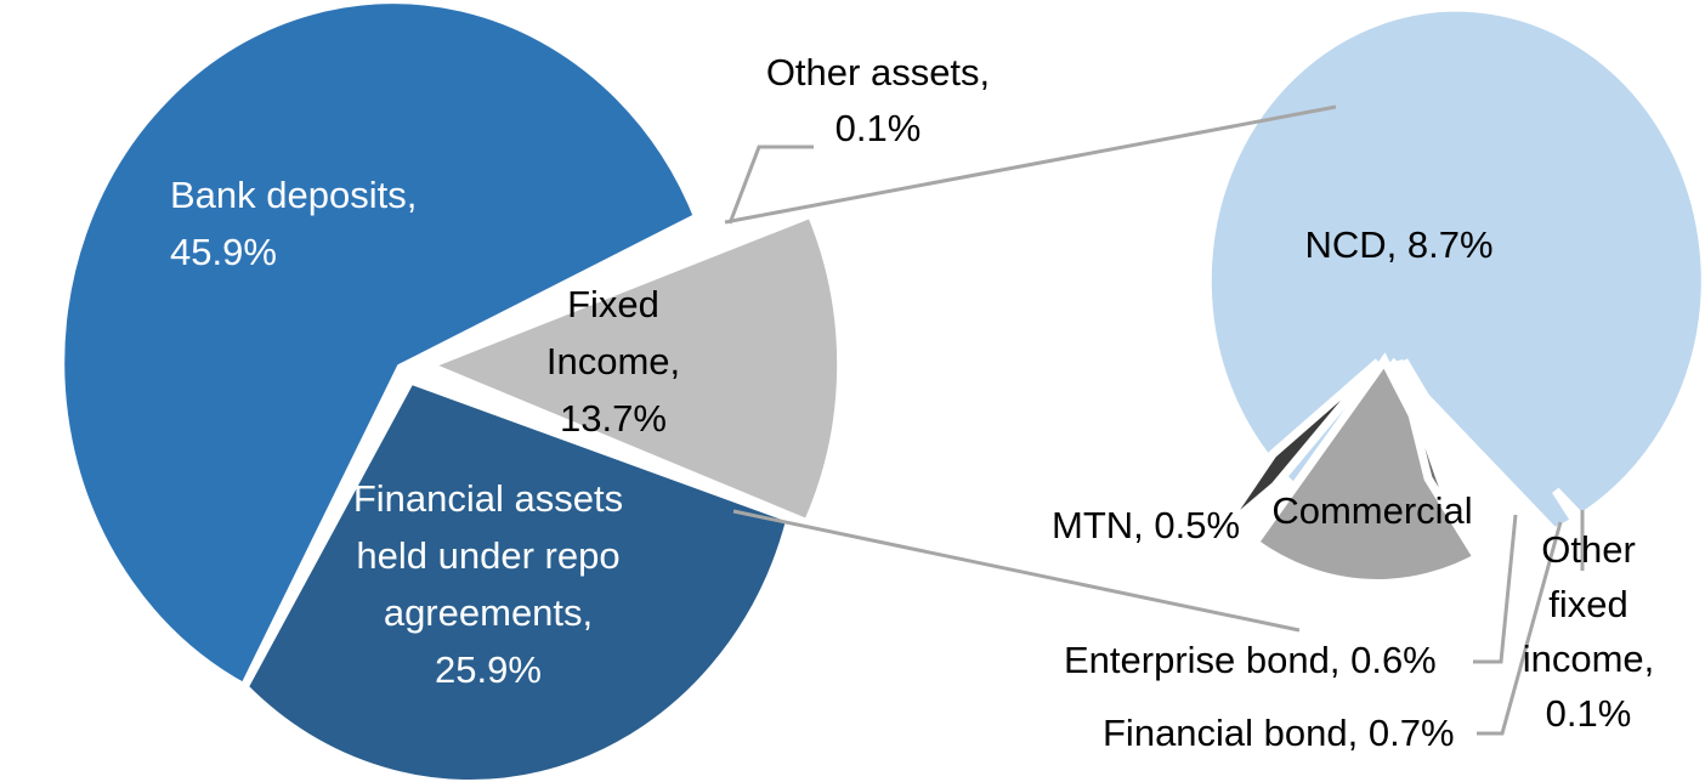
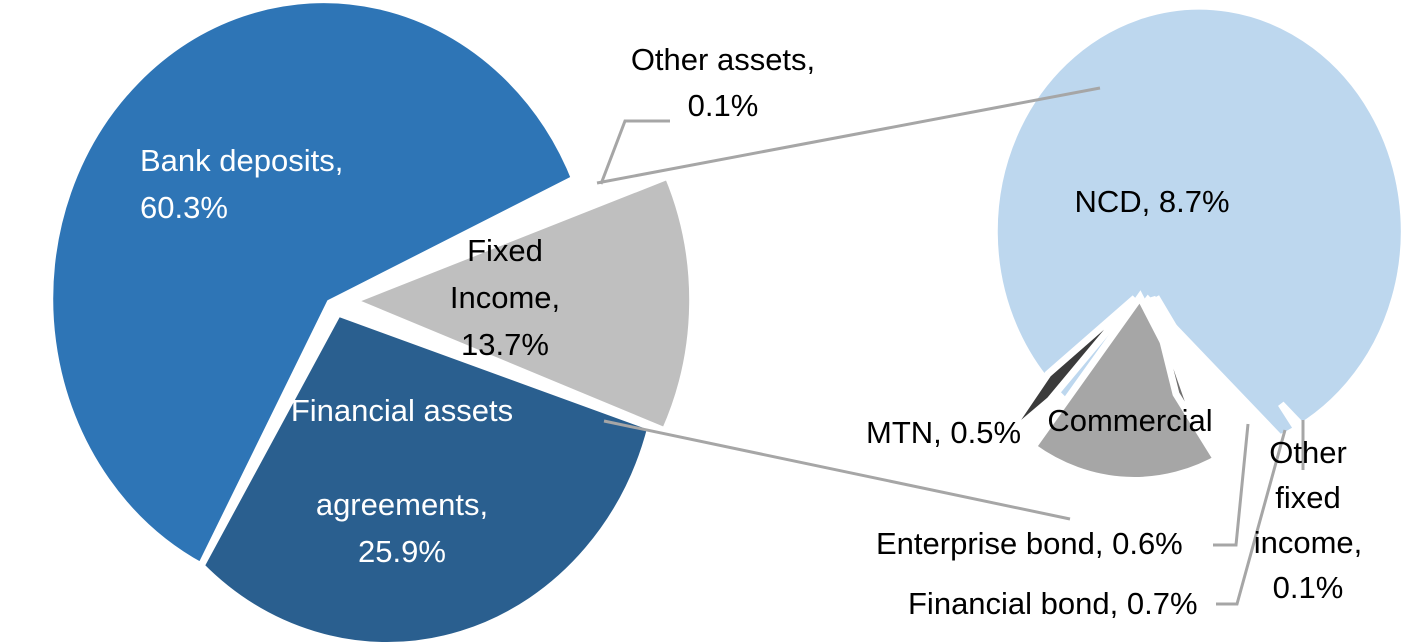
  Bank deposits,
- 45.9%
+ 60.3%
  Fixed
  Income,
  13.7%
  Financial assets
- held under repo
  agreements,
  25.9%
  Other assets,
  0.1%
  NCD, 8.7%
  MTN, 0.5%
  Commercial
  Enterprise bond, 0.6%
  Financial bond, 0.7%
  Other
  fixed
  income,
  0.1%
